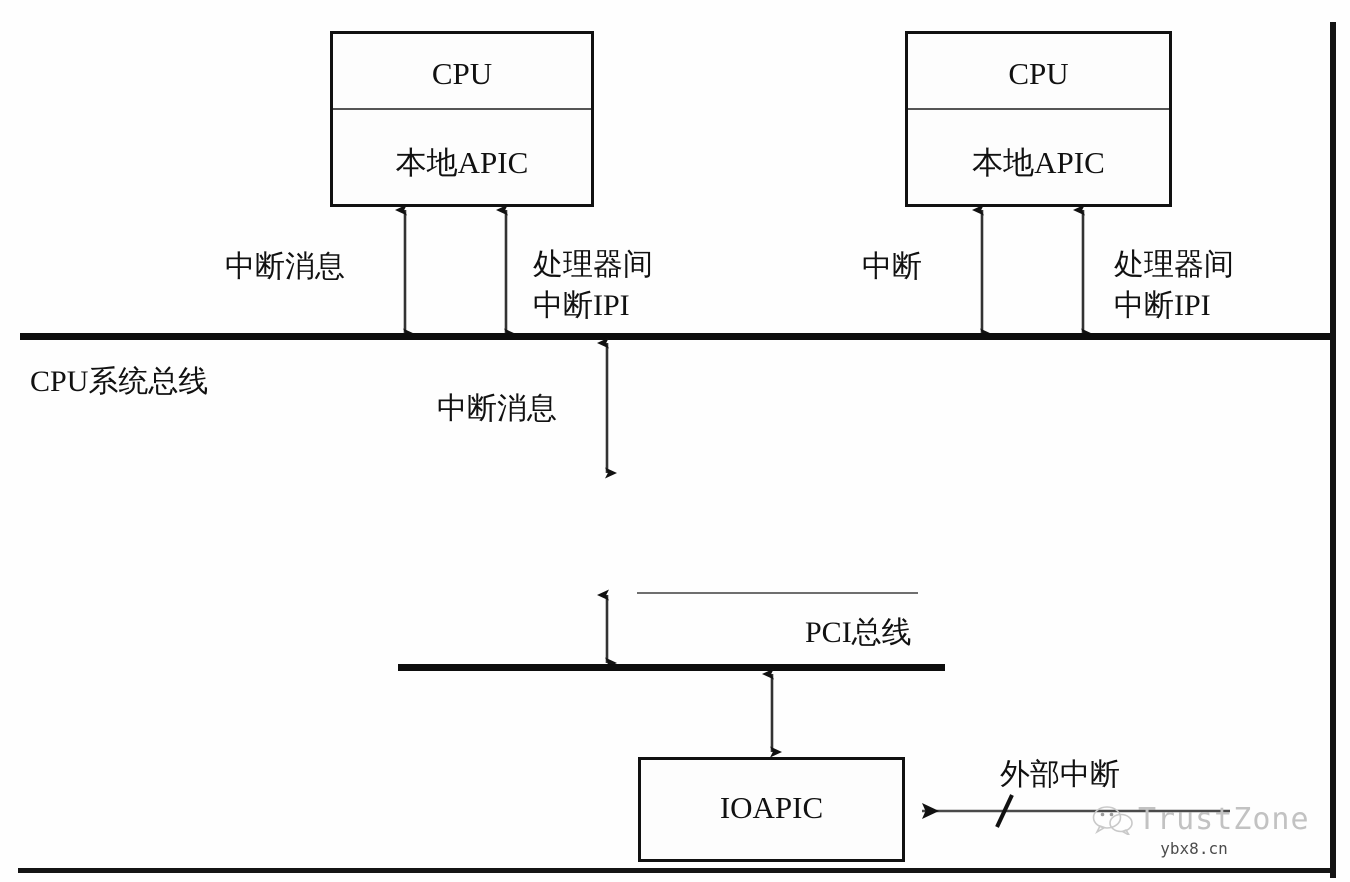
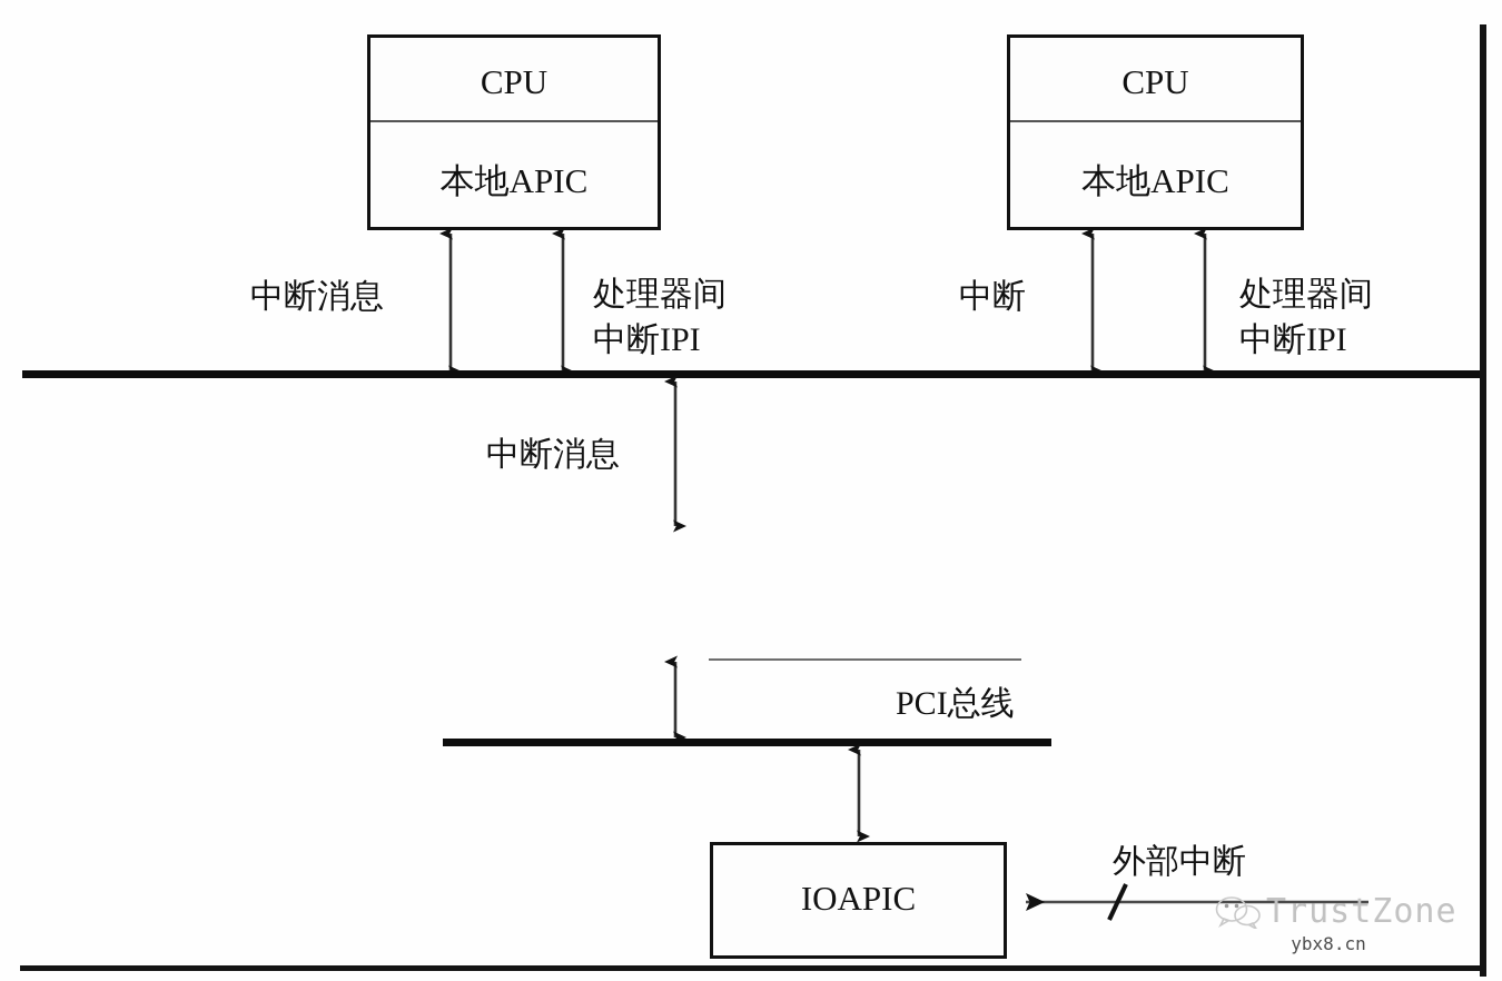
  CPU
  本地APIC
  中断消息
  处理器间
  中断IPI
  CPU
  本地APIC
  中断
  处理器间
  中断IPI
- CPU系统总线
  中断消息
  PCI总线
  IOAPIC
  外部中断
  TrustZone
  ybx8.cn
